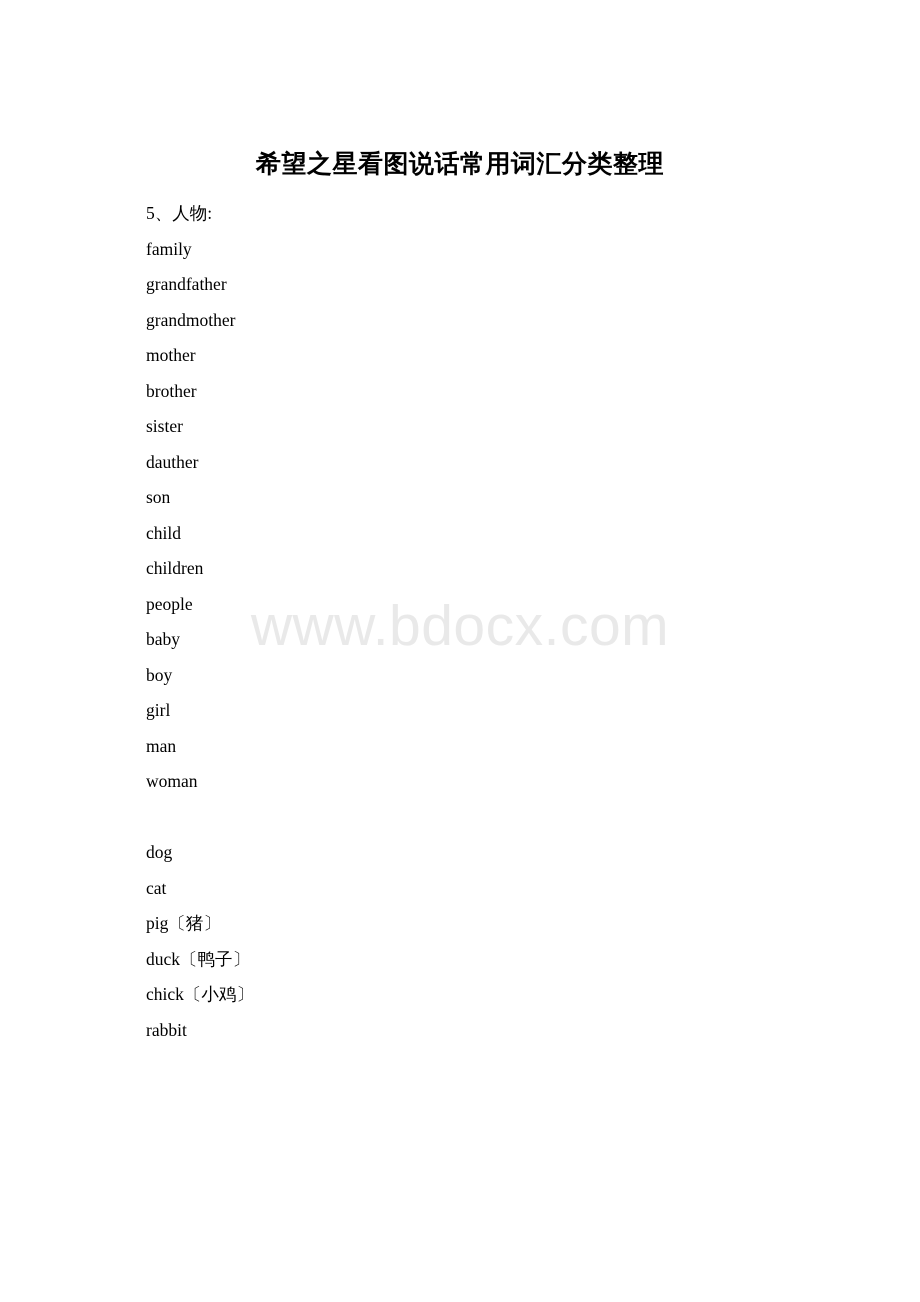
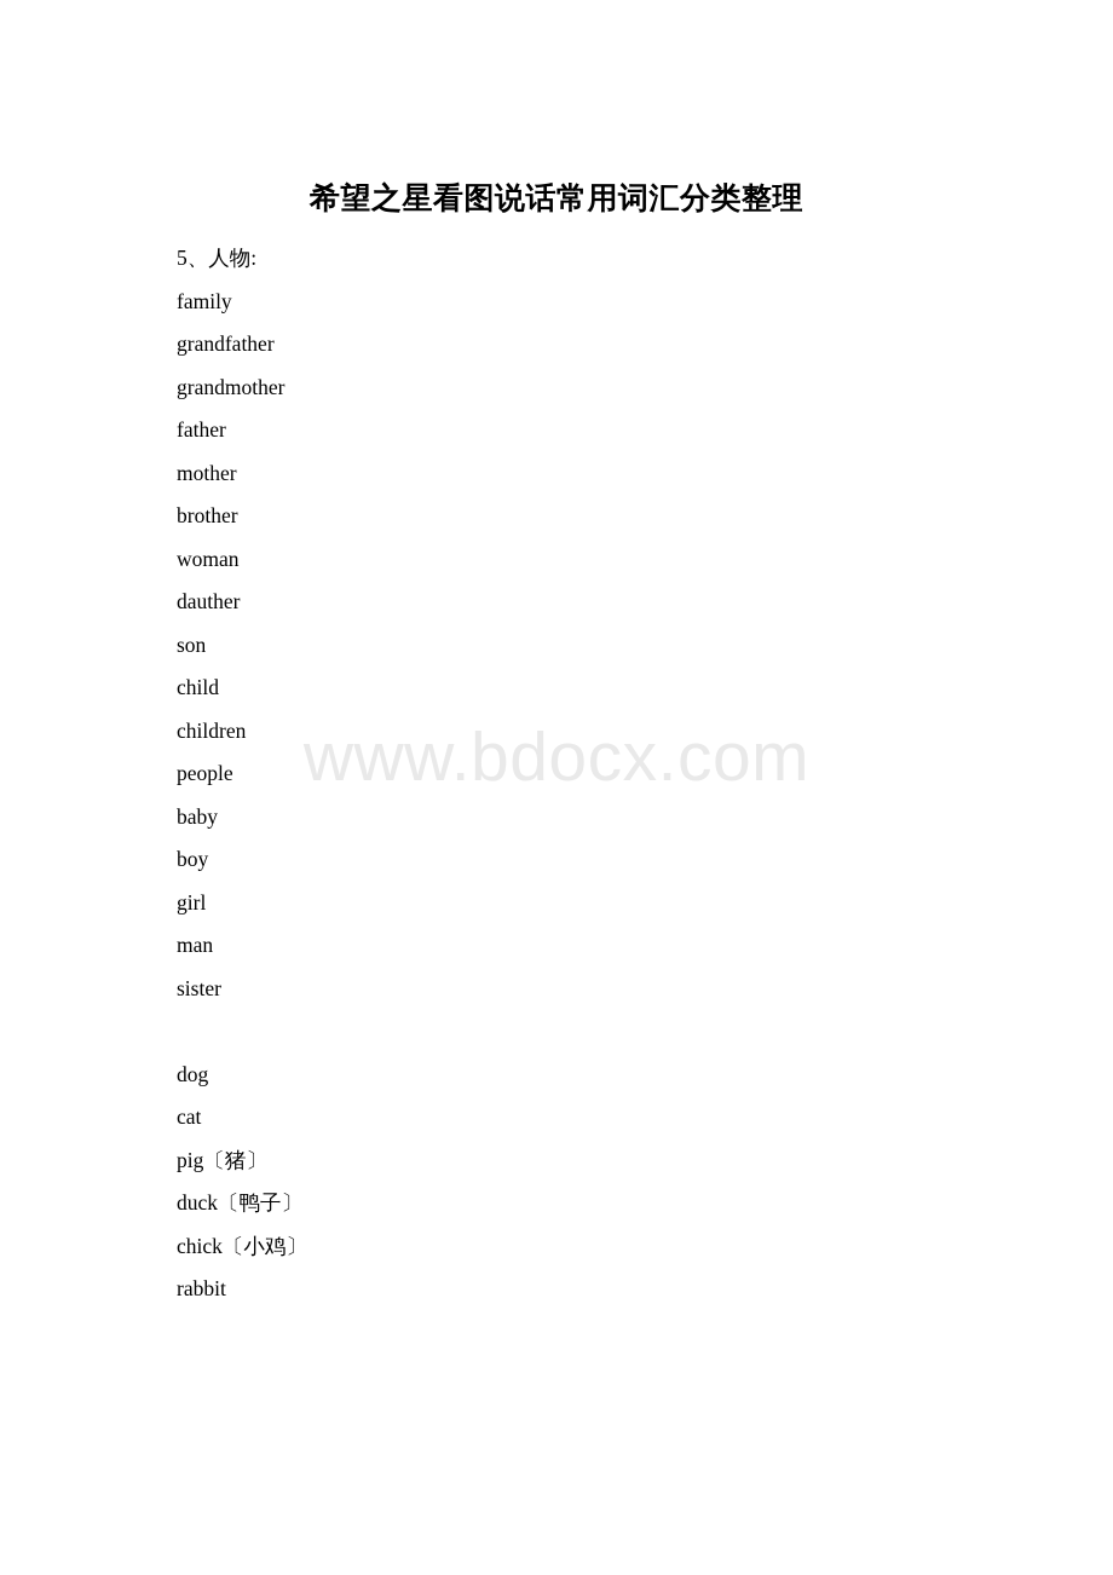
  希望之星看图说话常用词汇分类整理
  5、人物:
  family
  grandfather
  grandmother
+ father
  mother
  brother
- sister
+ woman
  dauther
  son
  child
  children
  people
  baby
  boy
  girl
  man
- woman
+ sister
  dog
  cat
  pig〔猪〕
  duck〔鸭子〕
  chick〔小鸡〕
  rabbit
